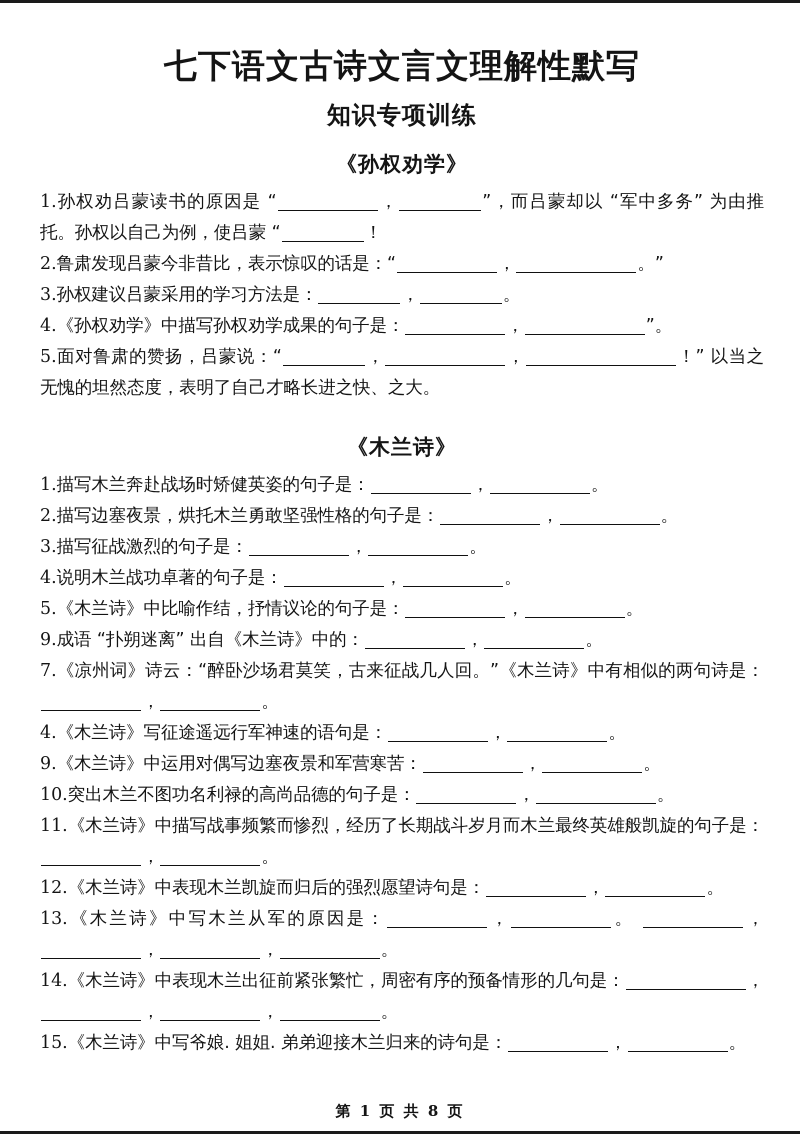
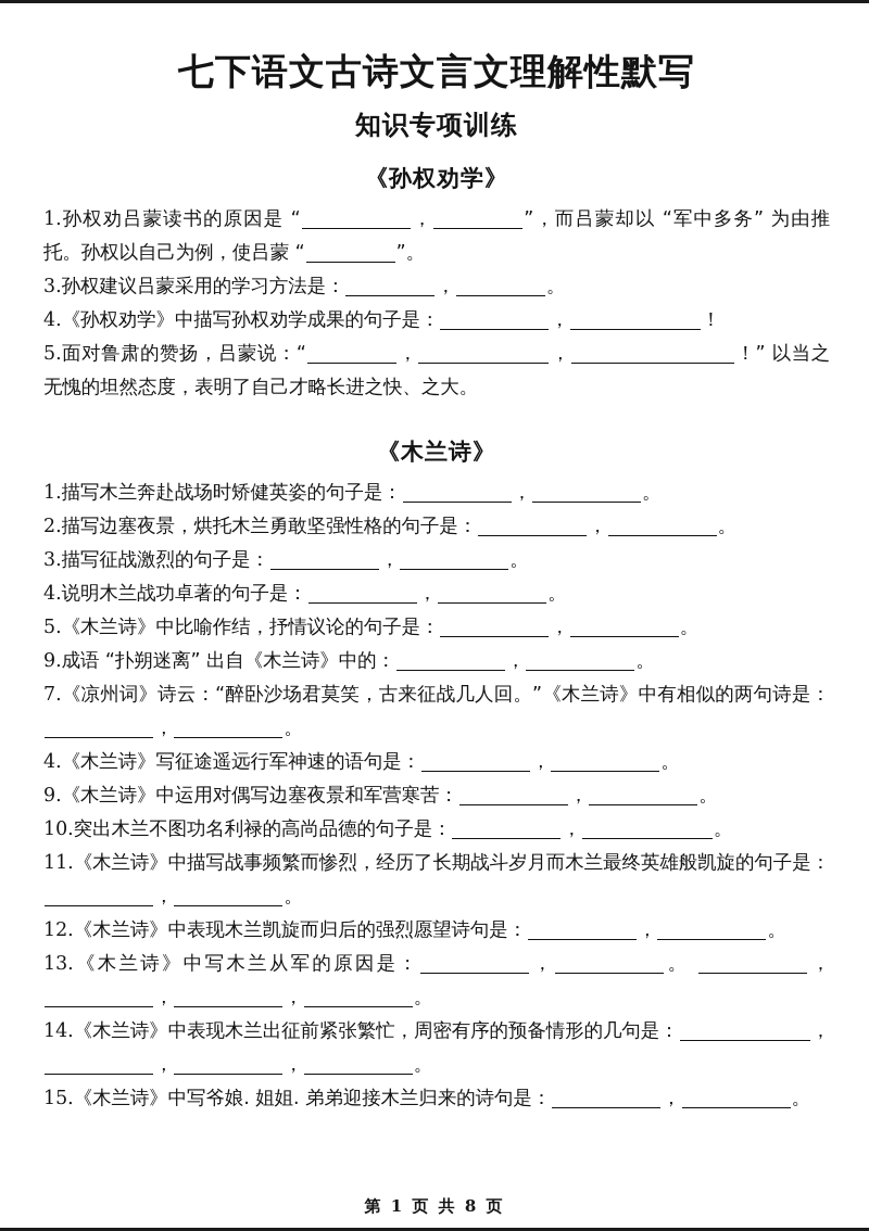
  七下语文古诗文言文理解性默写
  知识专项训练
  《孙权劝学》
- 1.孙权劝吕蒙读书的原因是 “ ， ”，而吕蒙却以 “军中多务” 为由推托。孙权以自己为例，使吕蒙 “ ！
+ 1.孙权劝吕蒙读书的原因是 “ ， ”，而吕蒙却以 “军中多务” 为由推托。孙权以自己为例，使吕蒙 “ ”。
- 2.鲁肃发现吕蒙今非昔比，表示惊叹的话是：“ ， 。”
  3.孙权建议吕蒙采用的学习方法是： ， 。
- 4.《孙权劝学》中描写孙权劝学成果的句子是： ， ”。
+ 4.《孙权劝学》中描写孙权劝学成果的句子是： ， ！
  5.面对鲁肃的赞扬，吕蒙说：“ ， ， ！” 以当之无愧的坦然态度，表明了自己才略长进之快、之大。
  《木兰诗》
  1.描写木兰奔赴战场时矫健英姿的句子是： ， 。
  2.描写边塞夜景，烘托木兰勇敢坚强性格的句子是： ， 。
  3.描写征战激烈的句子是： ， 。
  4.说明木兰战功卓著的句子是： ， 。
  5.《木兰诗》中比喻作结，抒情议论的句子是： ， 。
  9.成语 “扑朔迷离” 出自《木兰诗》中的： ， 。
  7.《凉州词》诗云：“醉卧沙场君莫笑，古来征战几人回。”《木兰诗》中有相似的两句诗是：， 。
  4.《木兰诗》写征途遥远行军神速的语句是： ， 。
  9.《木兰诗》中运用对偶写边塞夜景和军营寒苦： ， 。
  10.突出木兰不图功名利禄的高尚品德的句子是： ， 。
  11.《木兰诗》中描写战事频繁而惨烈，经历了长期战斗岁月而木兰最终英雄般凯旋的句子是：， 。
  12.《木兰诗》中表现木兰凯旋而归后的强烈愿望诗句是： ， 。
  13.《木兰诗》中写木兰从军的原因是： ， 。 ，， ， 。
  14.《木兰诗》中表现木兰出征前紧张繁忙，周密有序的预备情形的几句是： ，， ， 。
  15.《木兰诗》中写爷娘. 姐姐. 弟弟迎接木兰归来的诗句是： ， 。
  第 1 页 共 8 页
